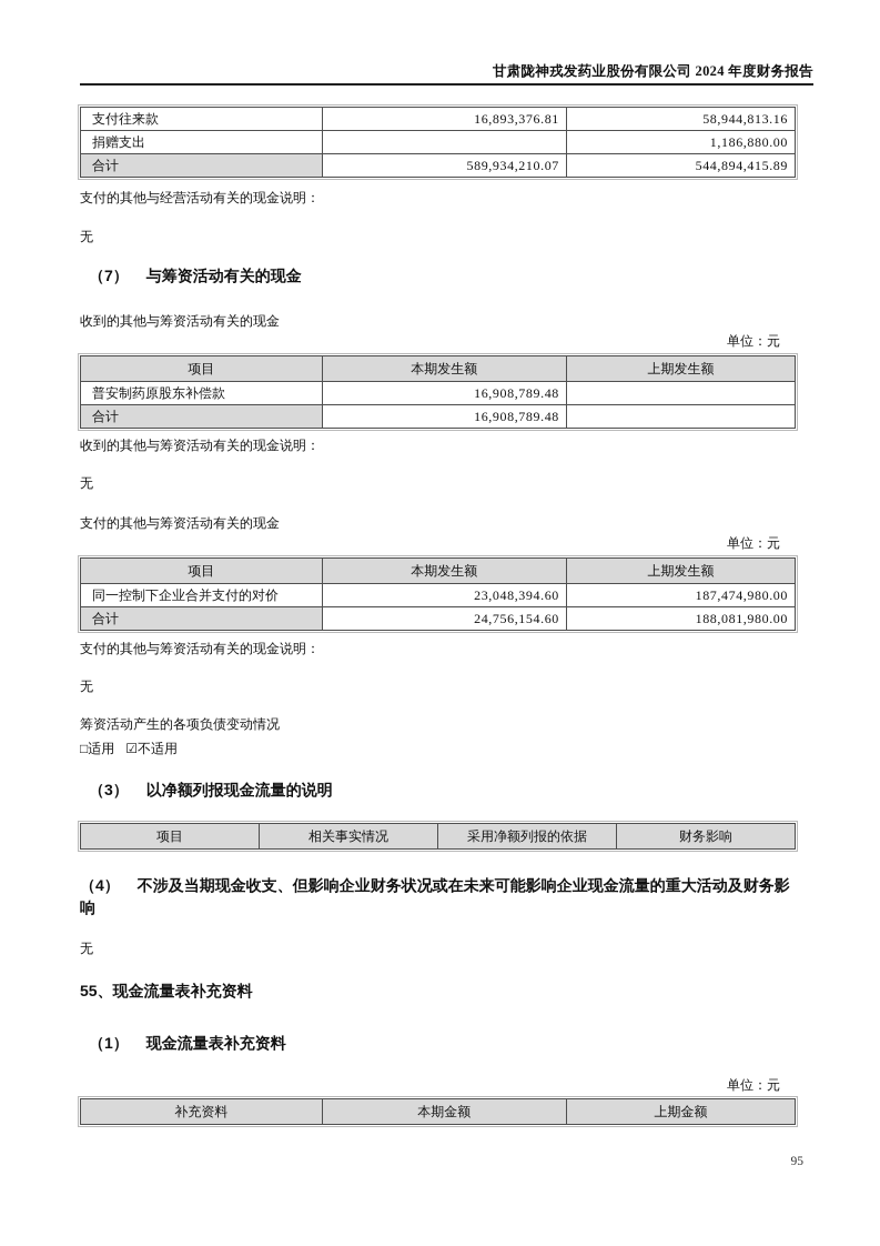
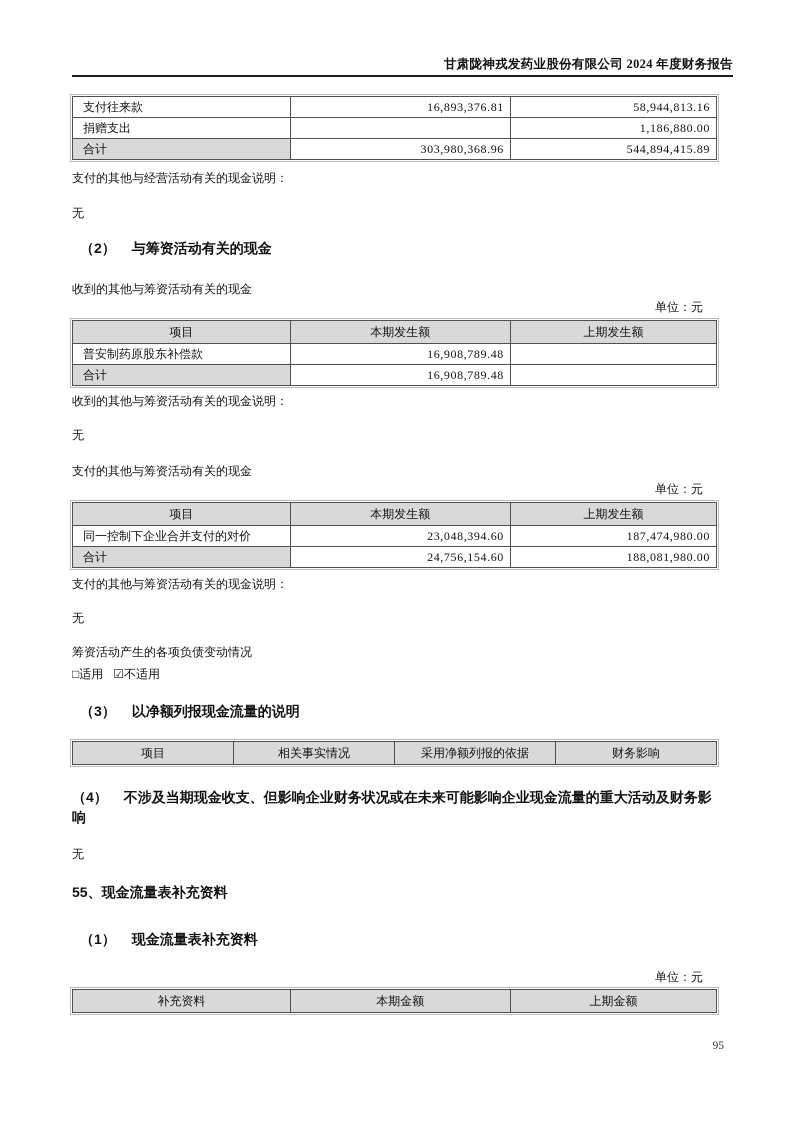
  甘肃陇神戎发药业股份有限公司 2024 年度财务报告
  支付往来款	16,893,376.81	58,944,813.16
  捐赠支出		1,186,880.00
- 合计	589,934,210.07	544,894,415.89
+ 合计	303,980,368.96	544,894,415.89
  支付的其他与经营活动有关的现金说明：
  无
- （7） 与筹资活动有关的现金
+ （2） 与筹资活动有关的现金
  收到的其他与筹资活动有关的现金
  单位：元
  项目	本期发生额	上期发生额
  普安制药原股东补偿款	16,908,789.48
  合计	16,908,789.48
  收到的其他与筹资活动有关的现金说明：
  无
  支付的其他与筹资活动有关的现金
  单位：元
  项目	本期发生额	上期发生额
  同一控制下企业合并支付的对价	23,048,394.60	187,474,980.00
  合计	24,756,154.60	188,081,980.00
  支付的其他与筹资活动有关的现金说明：
  无
  筹资活动产生的各项负债变动情况
  □适用 ☑不适用
  （3） 以净额列报现金流量的说明
  项目	相关事实情况	采用净额列报的依据	财务影响
  （4） 不涉及当期现金收支、但影响企业财务状况或在未来可能影响企业现金流量的重大活动及财务影响
  无
  55、现金流量表补充资料
  （1） 现金流量表补充资料
  单位：元
  补充资料	本期金额	上期金额
  95
